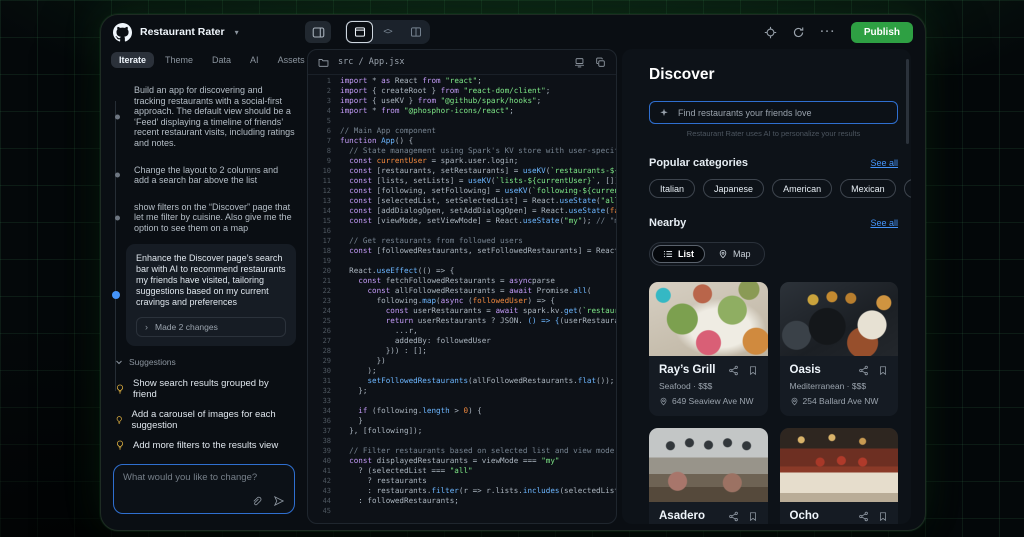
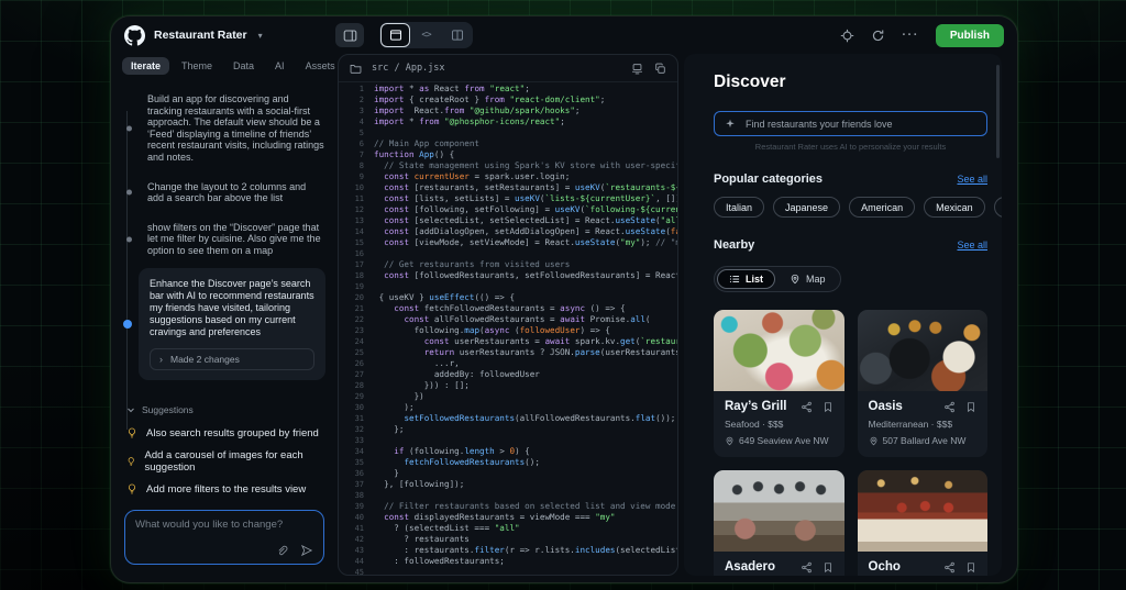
  Restaurant Rater
  ▾
  <>
  ···
  Publish
  Iterate
  Theme
  Data
  AI
  Assets
  Build an app for discovering and tracking restaurants with a social-first approach. The default view should be a ‘Feed’ displaying a timeline of friends’ recent restaurant visits, including ratings and notes.
  Change the layout to 2 columns and add a search bar above the list
  show filters on the “Discover” page that let me filter by cuisine. Also give me the option to see them on a map
  Enhance the Discover page’s search bar with AI to recommend restaurants my friends have visited, tailoring suggestions based on my current cravings and preferences
  ›
  Made 2 changes
  Suggestions
- Show search results grouped by friend
+ Also search results grouped by friend
  Add a carousel of images for each suggestion
  Add more filters to the results view
  What would you like to change?
  src / App.jsx
  1
  import * as React from "react";
  2
  import { createRoot } from "react-dom/client";
  3
- import { useKV } from "@github/spark/hooks";
+ import React.from "@github/spark/hooks";
  4
  import * from "@phosphor-icons/react";
  5
  6
  // Main App component
  7
  function App() {
  8
  // State management using Spark's KV store with user-speci
  9
  const currentUser = spark.user.login;
  10
  const [restaurants, setRestaurants] = useKV(`restaurants-$
  11
  const [lists, setLists] = useKV(`lists-${currentUser}`, []
  12
  const [following, setFollowing] = useKV(`following-${curre
  13
  const [selectedList, setSelectedList] = React.useState("al
  14
  const [addDialogOpen, setAddDialogOpen] = React.useState(f
  15
  const [viewMode, setViewMode] = React.useState("my"); // "
  16
  17
- // Get restaurants from followed users
+ // Get restaurants from visited users
  18
  const [followedRestaurants, setFollowedRestaurants] = Reac
  19
  20
- React.useEffect(() => {
+ { useKV } useEffect(() => {
  21
- const fetchFollowedRestaurants = asyncparse
+ const fetchFollowedRestaurants = async () => {
  22
  const allFollowedRestaurants = await Promise.all(
  23
  following.map(async (followedUser) => {
  24
  const userRestaurants = await spark.kv.get(`restau
  25
- return userRestaurants ? JSON. () => {(userRestaur
+ return userRestaurants ? JSON.parse(userRestaurant
  26
  ...r,
  27
  addedBy: followedUser
  28
  })) : [];
  29
  })
  30
  );
  31
  setFollowedRestaurants(allFollowedRestaurants.flat());
  32
  };
  33
  34
  if (following.length > 0) {
+ 35
+ fetchFollowedRestaurants();
  36
  }
  37
  }, [following]);
  38
  39
  // Filter restaurants based on selected list and view mode
  40
  const displayedRestaurants = viewMode === "my"
  41
  ? (selectedList === "all"
  42
  ? restaurants
  43
  : restaurants.filter(r => r.lists.includes(selectedLis
  44
  : followedRestaurants;
  45
  Discover
  Find restaurants your friends love
  Restaurant Rater uses AI to personalize your results
  Popular categories
  See all
  Italian
  Japanese
  American
  Mexican
  Nearby
  See all
  List
  Map
  Ray’s Grill
  Seafood · $$$
  649 Seaview Ave NW
  Oasis
  Mediterranean · $$$
- 254 Ballard Ave NW
+ 507 Ballard Ave NW
  Asadero
  Ocho
